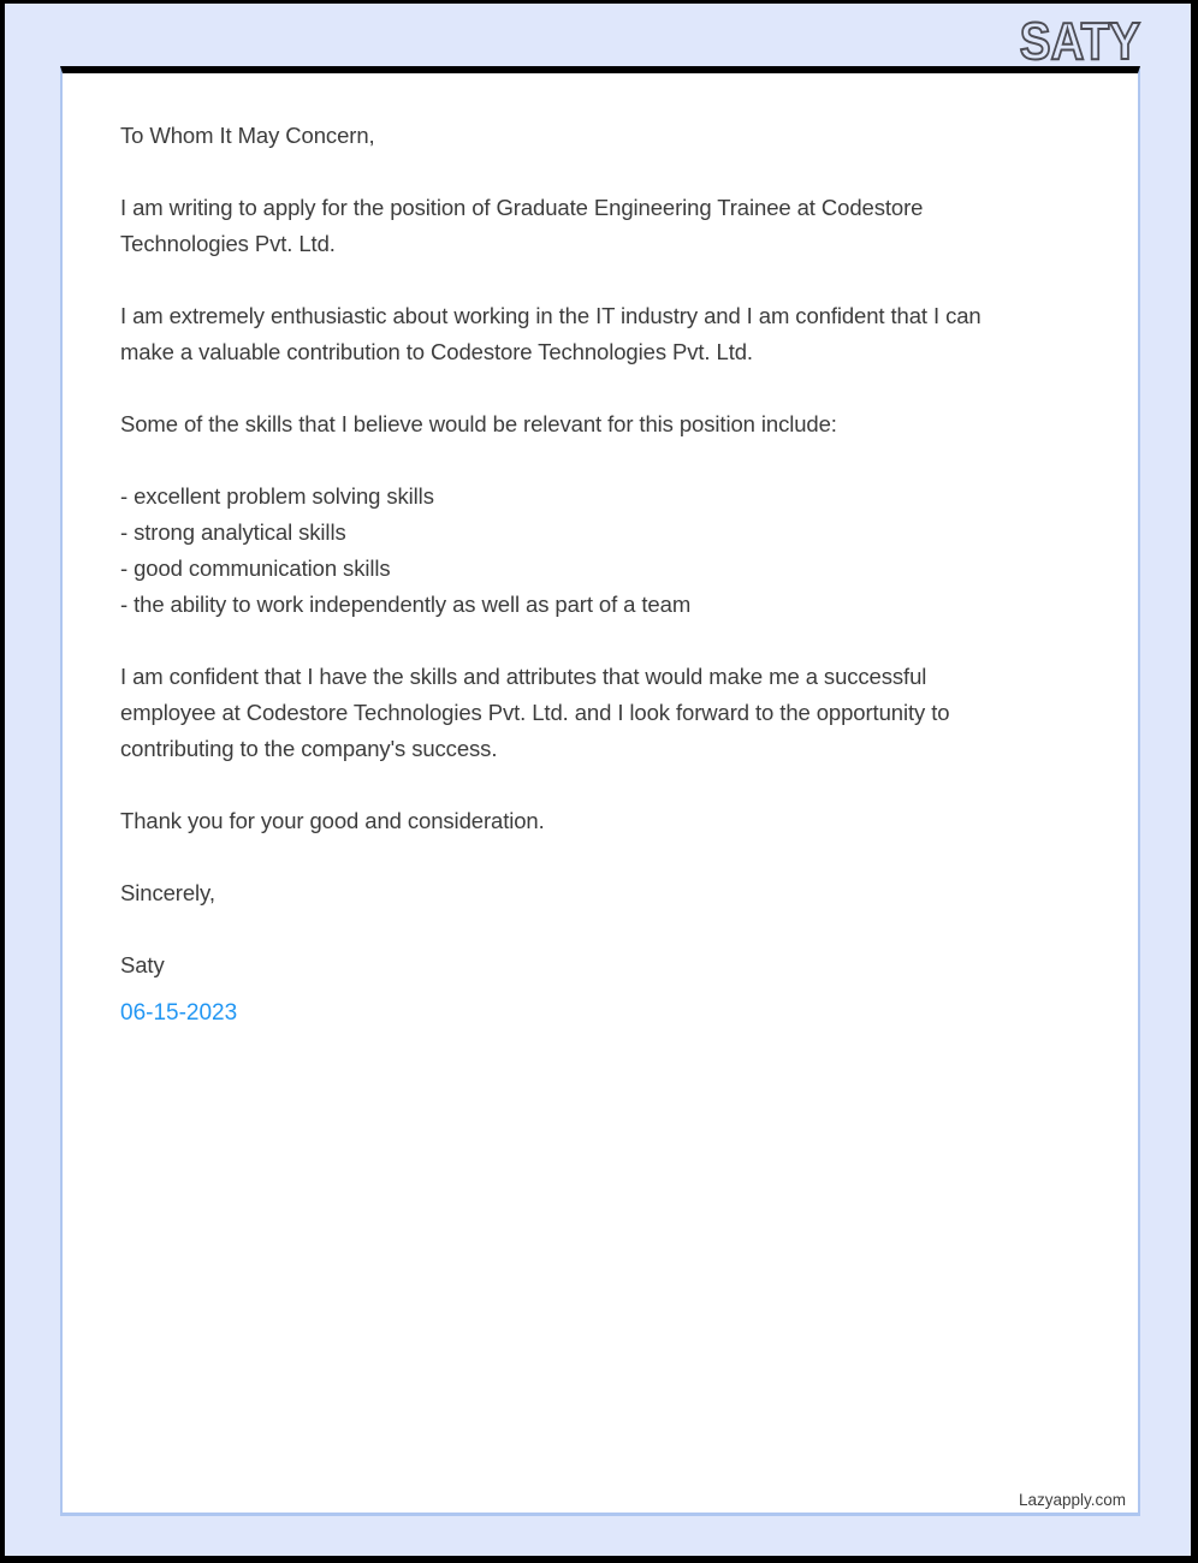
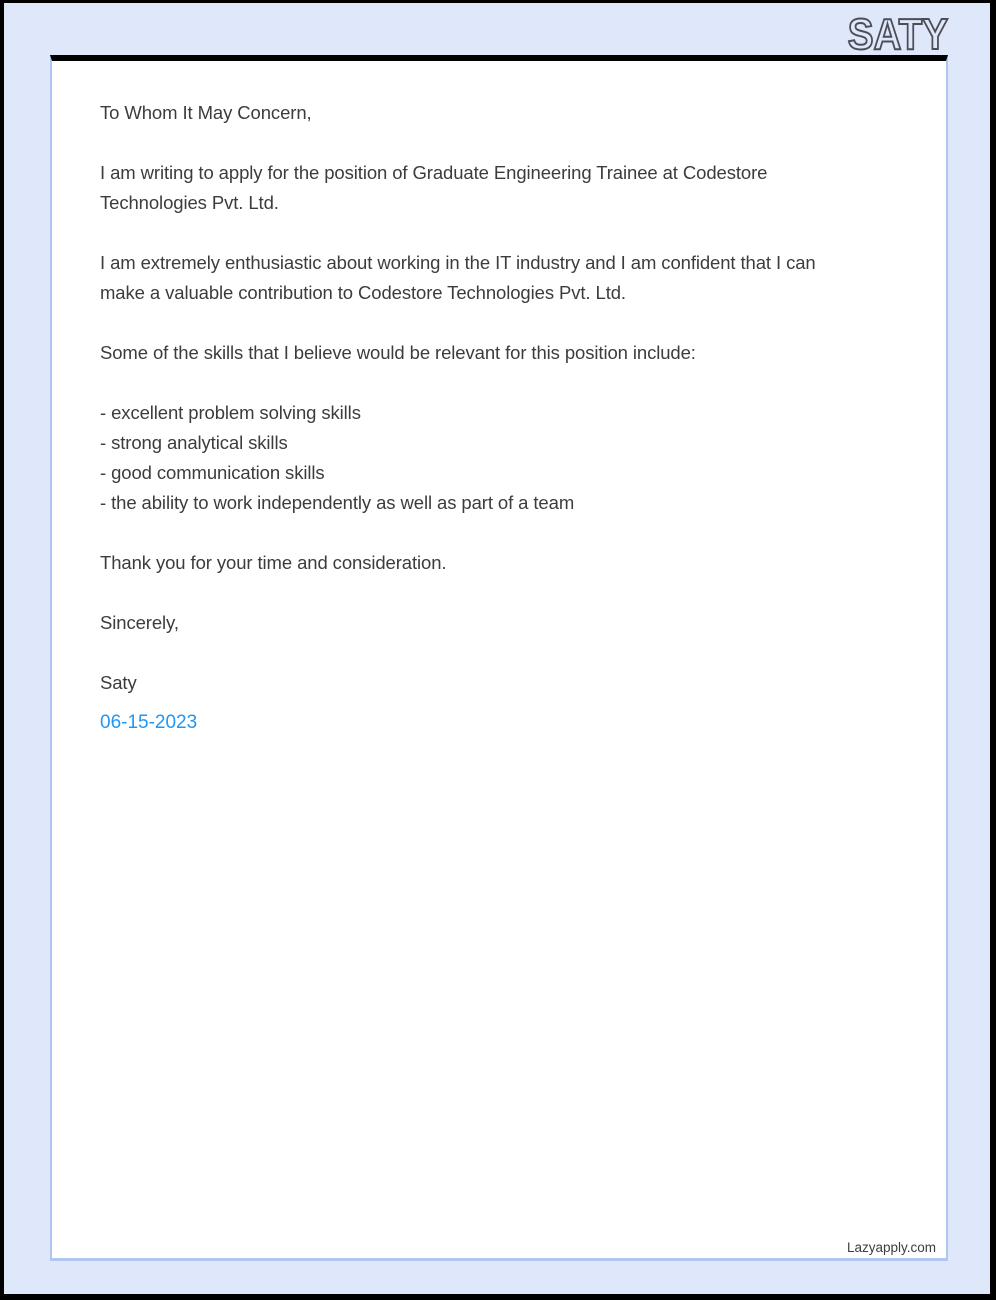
  SATY
  To Whom It May Concern,
  I am writing to apply for the position of Graduate Engineering Trainee at Codestore
  Technologies Pvt. Ltd.
  I am extremely enthusiastic about working in the IT industry and I am confident that I can
  make a valuable contribution to Codestore Technologies Pvt. Ltd.
  Some of the skills that I believe would be relevant for this position include:
  - excellent problem solving skills
  - strong analytical skills
  - good communication skills
  - the ability to work independently as well as part of a team
- I am confident that I have the skills and attributes that would make me a successful
- employee at Codestore Technologies Pvt. Ltd. and I look forward to the opportunity to
- contributing to the company's success.
- Thank you for your good and consideration.
+ Thank you for your time and consideration.
  Sincerely,
  Saty
  06-15-2023
  Lazyapply.com
